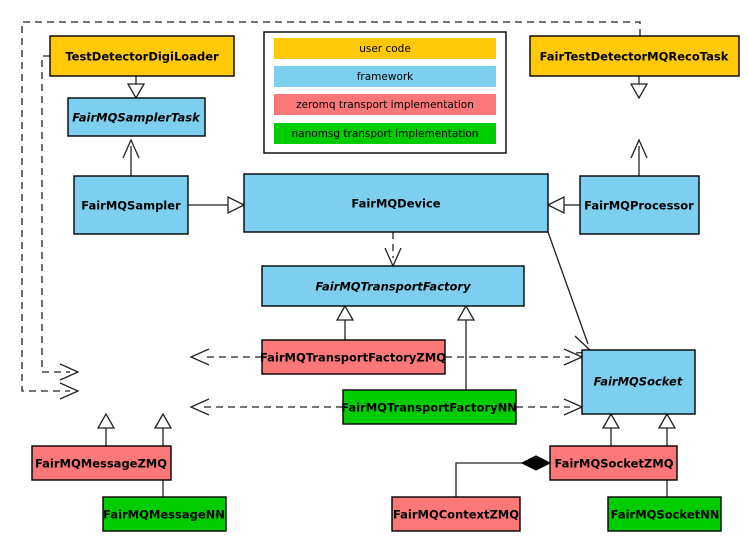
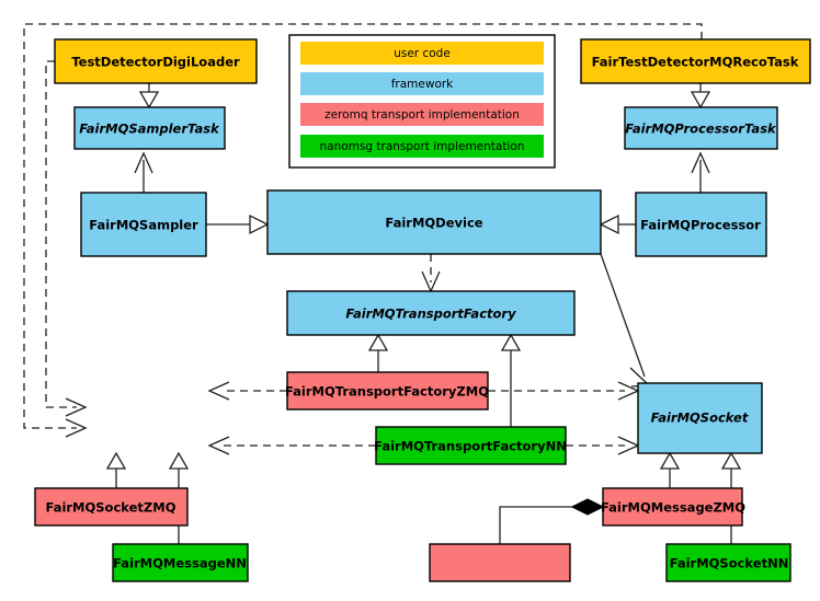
  TestDetectorDigiLoader
  FairTestDetectorMQRecoTask
  FairMQSamplerTask
+ FairMQProcessorTask
  FairMQSampler
  FairMQDevice
  FairMQProcessor
  FairMQTransportFactory
  FairMQTransportFactoryZMQ
  FairMQTransportFactoryNN
  FairMQSocket
- FairMQMessageZMQ
+ FairMQSocketZMQ
  FairMQMessageNN
- FairMQSocketZMQ
+ FairMQMessageZMQ
- FairMQContextZMQ
  FairMQSocketNN
  user code
  framework
  zeromq transport implementation
  nanomsg transport implementation
